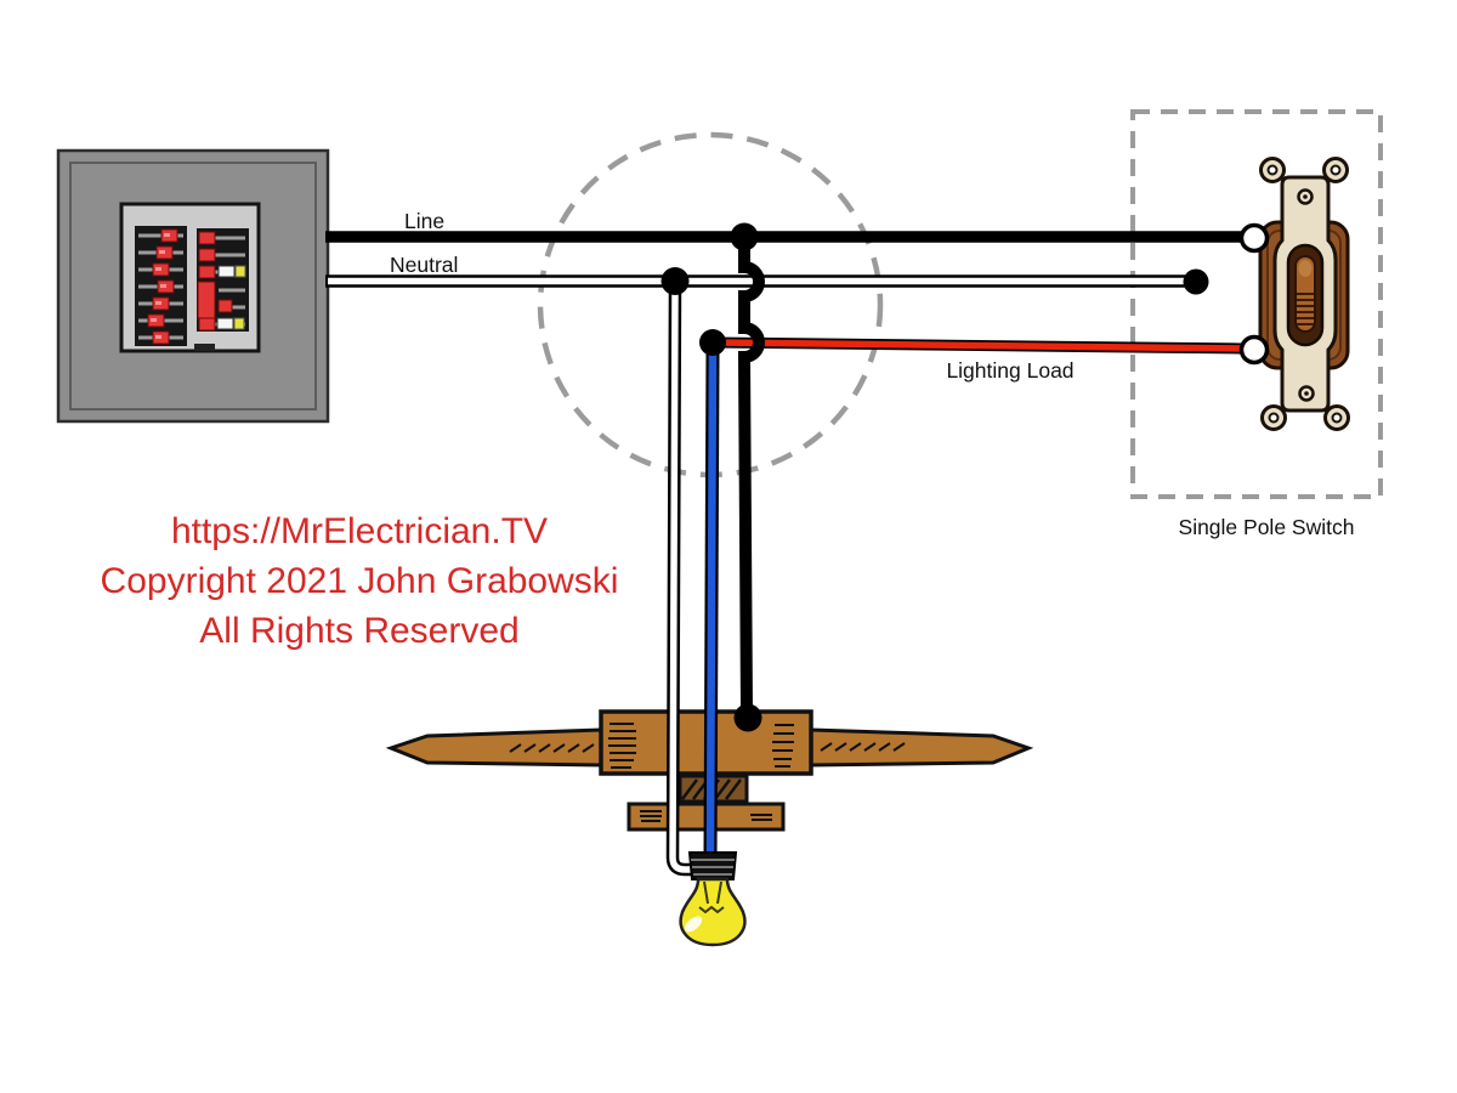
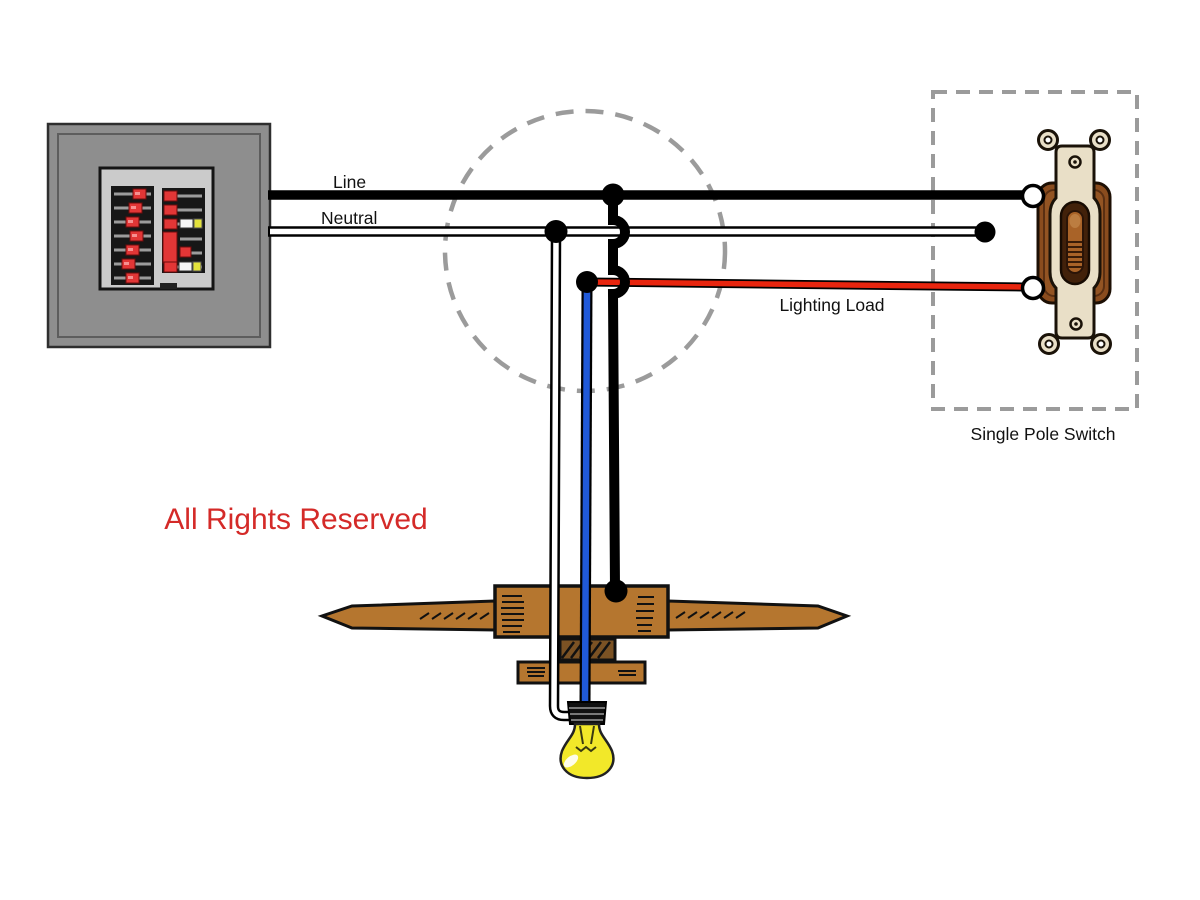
  Line
  Neutral
  Lighting Load
  Single Pole Switch
- https://MrElectrician.TV
- Copyright 2021 John Grabowski
  All Rights Reserved
